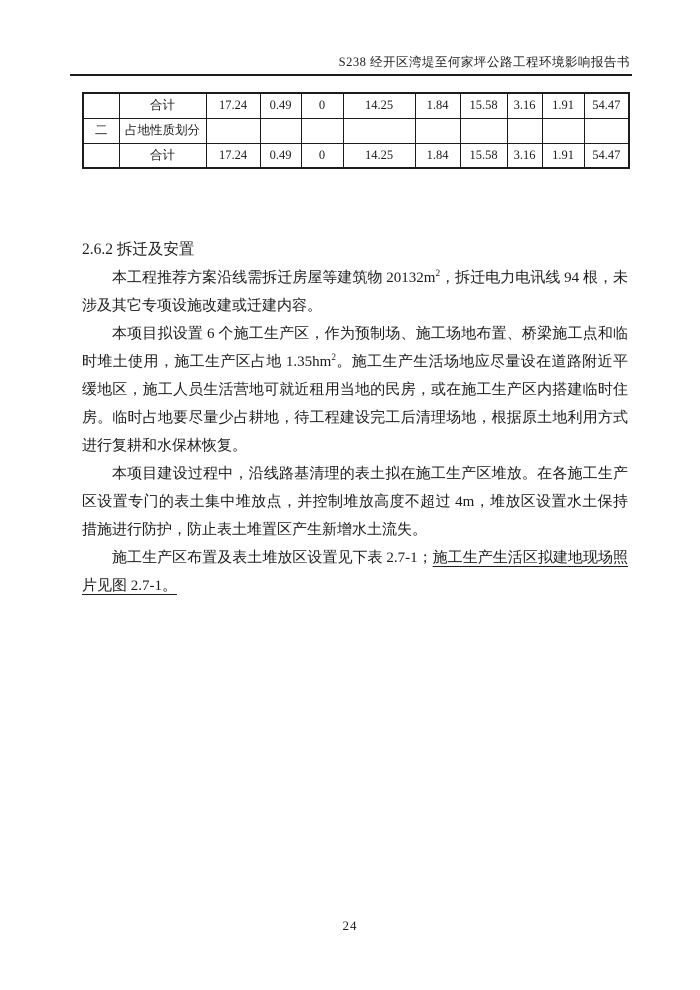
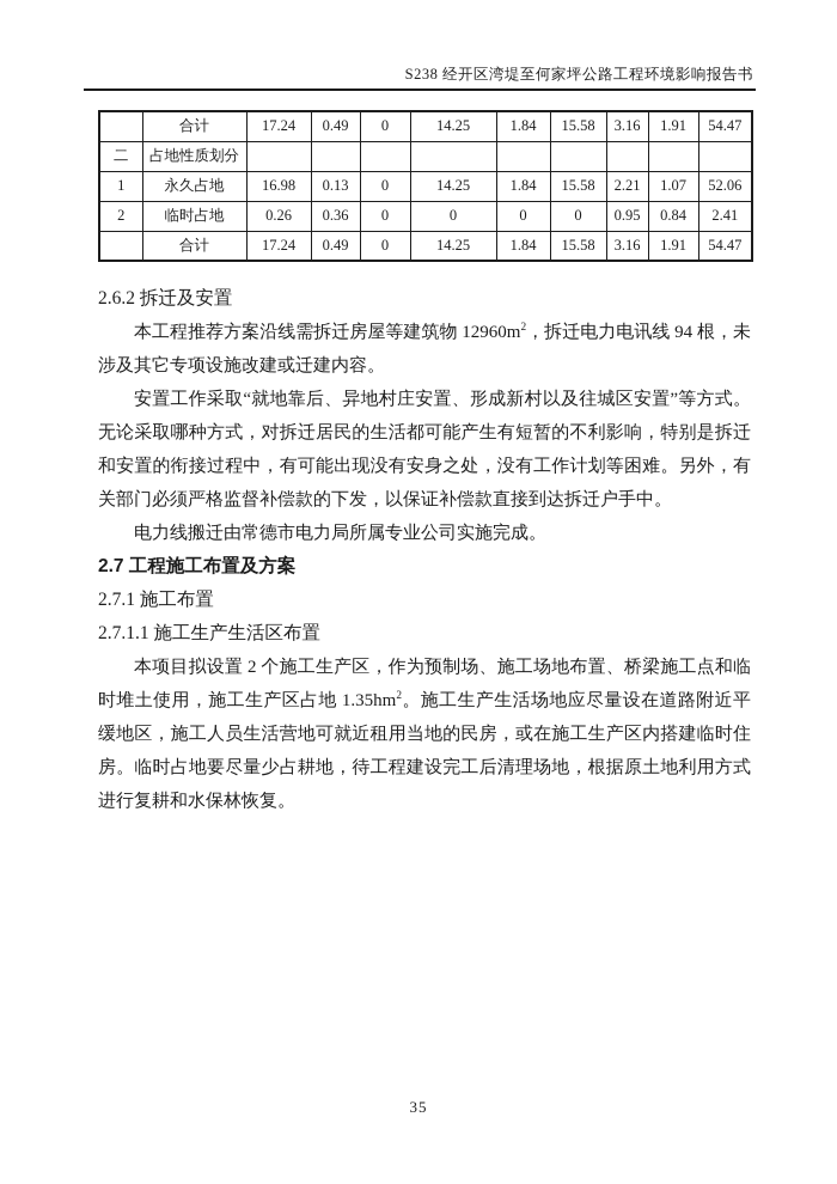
  S238 经开区湾堤至何家坪公路工程环境影响报告书
  	合计	17.24	0.49	0	14.25	1.84	15.58	3.16	1.91	54.47
  二	占地性质划分
+ 1	永久占地	16.98	0.13	0	14.25	1.84	15.58	2.21	1.07	52.06
+ 2	临时占地	0.26	0.36	0	0	0	0	0.95	0.84	2.41
  	合计	17.24	0.49	0	14.25	1.84	15.58	3.16	1.91	54.47
  2.6.2 拆迁及安置
- 本工程推荐方案沿线需拆迁房屋等建筑物 20132m2，拆迁电力电讯线 94 根，未涉及其它专项设施改建或迁建内容。
+ 本工程推荐方案沿线需拆迁房屋等建筑物 12960m2，拆迁电力电讯线 94 根，未涉及其它专项设施改建或迁建内容。
+ 安置工作采取“就地靠后、异地村庄安置、形成新村以及往城区安置”等方式。无论采取哪种方式，对拆迁居民的生活都可能产生有短暂的不利影响，特别是拆迁和安置的衔接过程中，有可能出现没有安身之处，没有工作计划等困难。另外，有关部门必须严格监督补偿款的下发，以保证补偿款直接到达拆迁户手中。
+ 电力线搬迁由常德市电力局所属专业公司实施完成。
+ 2.7 工程施工布置及方案
+ 2.7.1 施工布置
+ 2.7.1.1 施工生产生活区布置
- 本项目拟设置 6 个施工生产区，作为预制场、施工场地布置、桥梁施工点和临时堆土使用，施工生产区占地 1.35hm2。施工生产生活场地应尽量设在道路附近平缓地区，施工人员生活营地可就近租用当地的民房，或在施工生产区内搭建临时住房。临时占地要尽量少占耕地，待工程建设完工后清理场地，根据原土地利用方式进行复耕和水保林恢复。
+ 本项目拟设置 2 个施工生产区，作为预制场、施工场地布置、桥梁施工点和临时堆土使用，施工生产区占地 1.35hm2。施工生产生活场地应尽量设在道路附近平缓地区，施工人员生活营地可就近租用当地的民房，或在施工生产区内搭建临时住房。临时占地要尽量少占耕地，待工程建设完工后清理场地，根据原土地利用方式进行复耕和水保林恢复。
- 本项目建设过程中，沿线路基清理的表土拟在施工生产区堆放。在各施工生产区设置专门的表土集中堆放点，并控制堆放高度不超过 4m，堆放区设置水土保持措施进行防护，防止表土堆置区产生新增水土流失。
- 施工生产区布置及表土堆放区设置见下表 2.7-1；施工生产生活区拟建地现场照片见图 2.7-1。
- 24
+ 35
